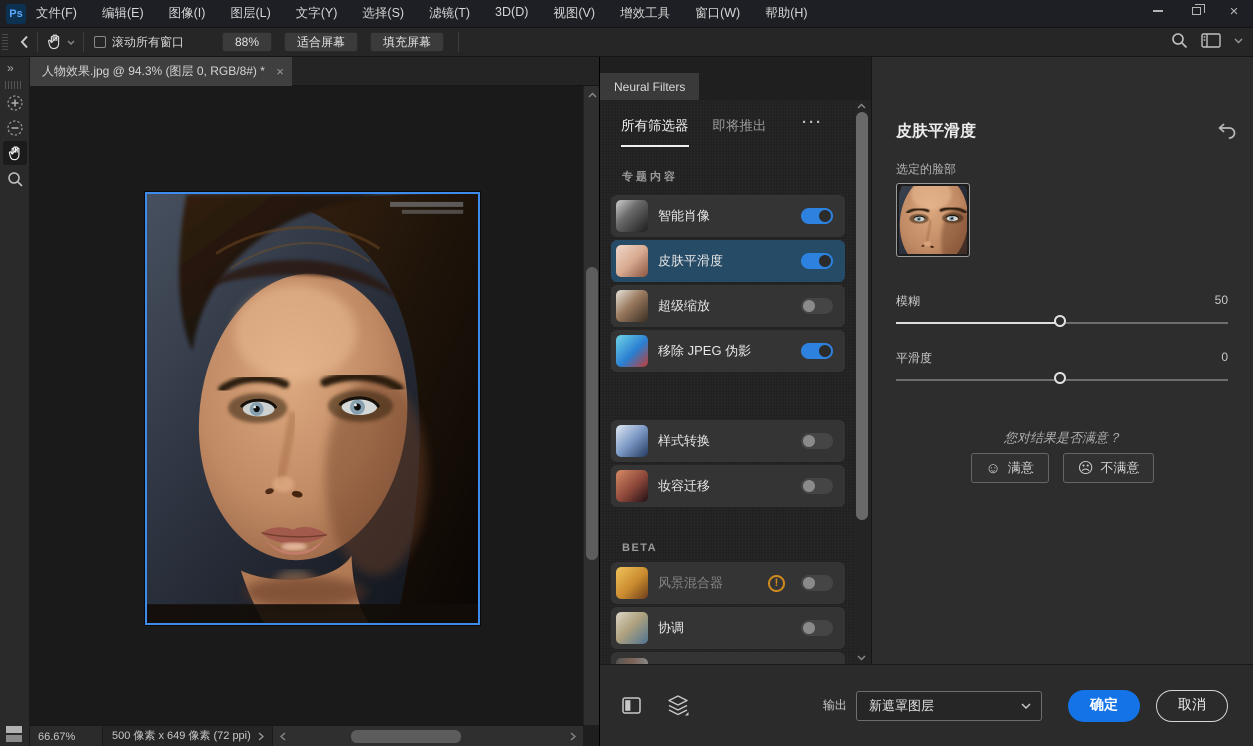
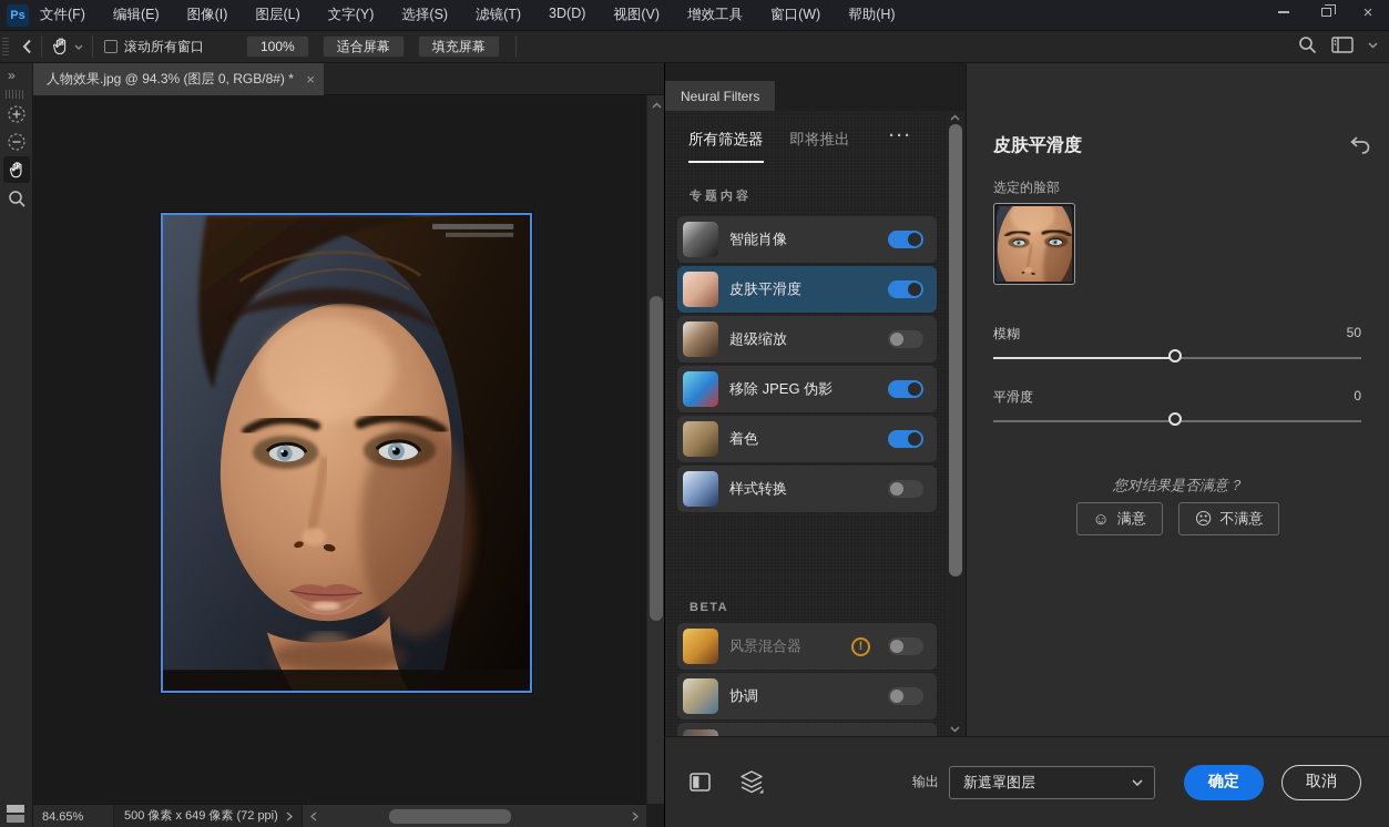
  Ps
  文件(F)
  编辑(E)
  图像(I)
  图层(L)
  文字(Y)
  选择(S)
  滤镜(T)
  3D(D)
  视图(V)
  增效工具
  窗口(W)
  帮助(H)
  ×
  滚动所有窗口
- 88%
+ 100%
  适合屏幕
  填充屏幕
  »
  人物效果.jpg @ 94.3% (图层 0, RGB/8#) *
  ×
- 66.67%
+ 84.65%
  500 像素 x 649 像素 (72 ppi)
  Neural Filters
  所有筛选器
  即将推出
  ···
  专题内容
  智能肖像
  皮肤平滑度
  超级缩放
  移除 JPEG 伪影
+ 着色
  样式转换
- 妆容迁移
  BETA
  风景混合器
  !
  协调
  皮肤平滑度
  选定的脸部
  模糊
  50
  平滑度
  0
  您对结果是否满意？
  ☺
  满意
  ☹
  不满意
  输出
  新遮罩图层
  确定
  取消
